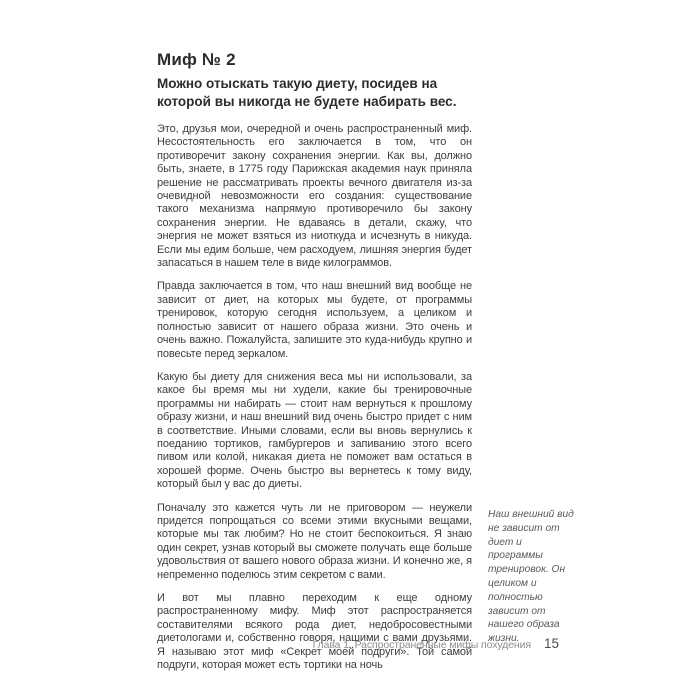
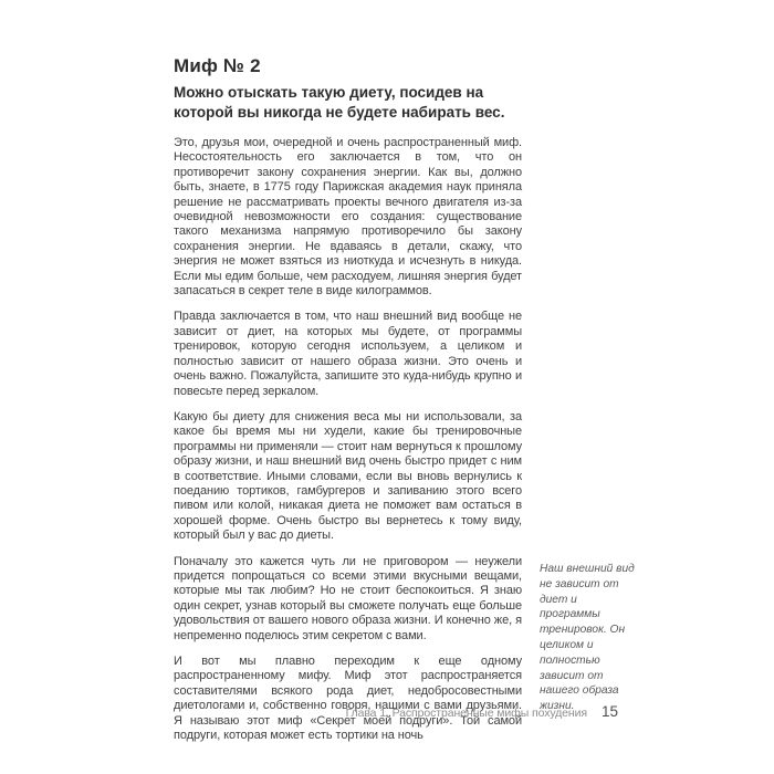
  Миф № 2
  Можно отыскать такую диету, посидев на которой вы никогда не будете набирать вес.
- Это, друзья мои, очередной и очень распространенный миф. Несостоятельность его заключается в том, что он противоречит закону сохранения энергии. Как вы, должно быть, знаете, в 1775 году Парижская академия наук приняла решение не рассматривать проекты вечного двигателя из-за очевидной невозможности его создания: существование такого механизма напрямую противоречило бы закону сохранения энергии. Не вдаваясь в детали, скажу, что энергия не может взяться из ниоткуда и исчезнуть в никуда. Если мы едим больше, чем расходуем, лишняя энергия будет запасаться в нашем теле в виде килограммов.
+ Это, друзья мои, очередной и очень распространенный миф. Несостоятельность его заключается в том, что он противоречит закону сохранения энергии. Как вы, должно быть, знаете, в 1775 году Парижская академия наук приняла решение не рассматривать проекты вечного двигателя из-за очевидной невозможности его создания: существование такого механизма напрямую противоречило бы закону сохранения энергии. Не вдаваясь в детали, скажу, что энергия не может взяться из ниоткуда и исчезнуть в никуда. Если мы едим больше, чем расходуем, лишняя энергия будет запасаться в секрет теле в виде килограммов.
  Правда заключается в том, что наш внешний вид вообще не зависит от диет, на которых мы будете, от программы тренировок, которую сегодня используем, а целиком и полностью зависит от нашего образа жизни. Это очень и очень важно. Пожалуйста, запишите это куда-нибудь крупно и повесьте перед зеркалом.
- Какую бы диету для снижения веса мы ни использовали, за какое бы время мы ни худели, какие бы тренировочные программы ни набирать — стоит нам вернуться к прошлому образу жизни, и наш внешний вид очень быстро придет с ним в соответствие. Иными словами, если вы вновь вернулись к поеданию тортиков, гамбургеров и запиванию этого всего пивом или колой, никакая диета не поможет вам остаться в хорошей форме. Очень быстро вы вернетесь к тому виду, который был у вас до диеты.
+ Какую бы диету для снижения веса мы ни использовали, за какое бы время мы ни худели, какие бы тренировочные программы ни применяли — стоит нам вернуться к прошлому образу жизни, и наш внешний вид очень быстро придет с ним в соответствие. Иными словами, если вы вновь вернулись к поеданию тортиков, гамбургеров и запиванию этого всего пивом или колой, никакая диета не поможет вам остаться в хорошей форме. Очень быстро вы вернетесь к тому виду, который был у вас до диеты.
  Поначалу это кажется чуть ли не приговором — неужели придется попрощаться со всеми этими вкусными вещами, которые мы так любим? Но не стоит беспокоиться. Я знаю один секрет, узнав который вы сможете получать еще больше удовольствия от вашего нового образа жизни. И конечно же, я непременно поделюсь этим секретом с вами.
  И вот мы плавно переходим к еще одному распространенному мифу. Миф этот распространяется составителями всякого рода диет, недобросовестными диетологами и, собственно говоря, нашими с вами друзьями. Я называю этот миф «Секрет моей подруги». Той самой подруги, которая может есть тортики на ночь
  Наш внешний вид не зависит от диет и программы тренировок. Он целиком и полностью зависит от нашего образа жизни.
  Глава 1. Распространенные мифы похудения
  15
